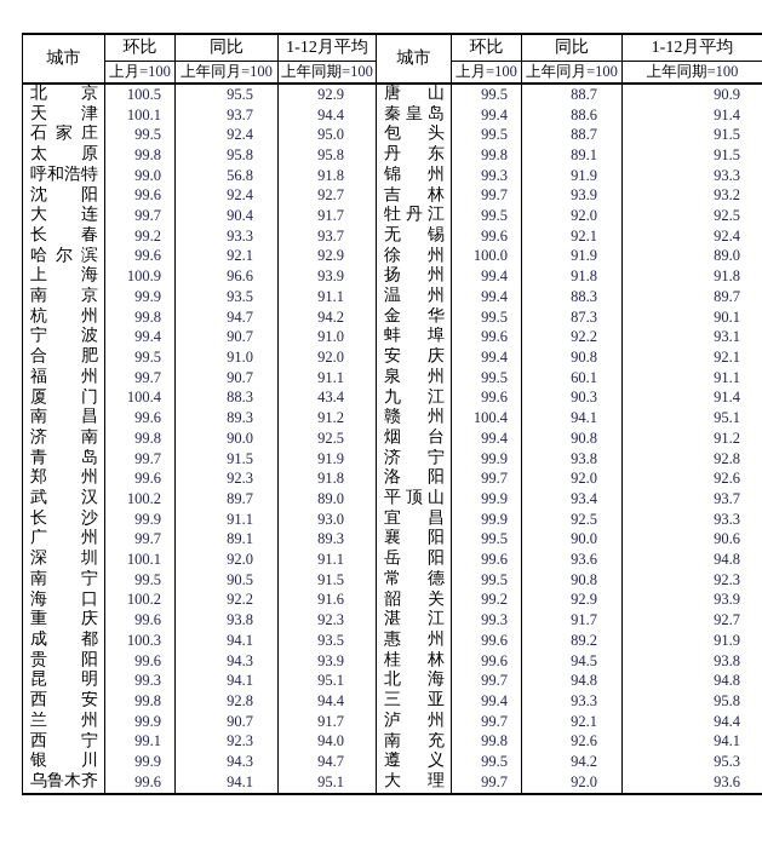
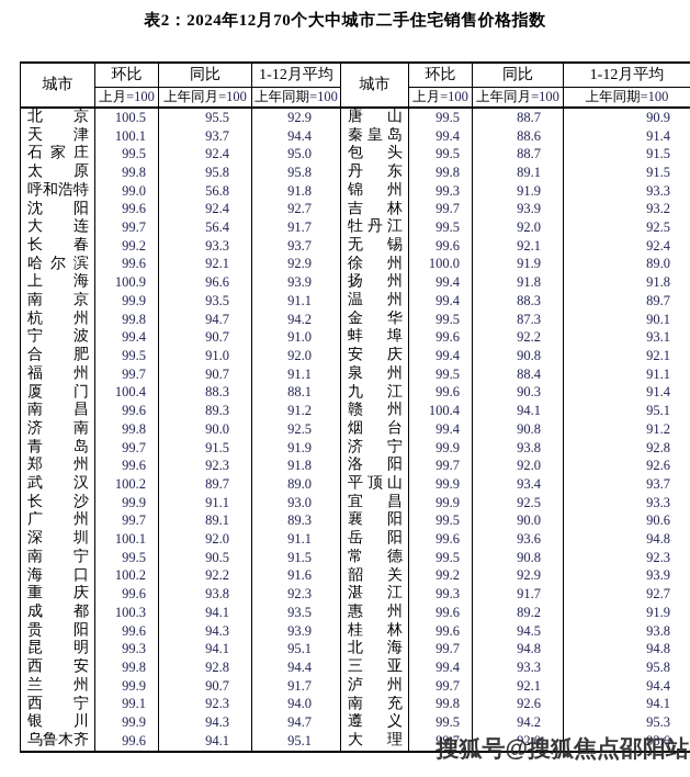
+ 表2：2024年12月70个大中城市二手住宅销售价格指数
  城市	环比	同比	1-12月平均	城市	环比	同比	1-12月平均
  上月=100	上年同月=100	上年同期=100	上月=100	上年同月=100	上年同期=100
  北 京	100.5	95.5	92.9	唐 山	99.5	88.7	90.9
  天 津	100.1	93.7	94.4	秦 皇 岛	99.4	88.6	91.4
  石 家 庄	99.5	92.4	95.0	包 头	99.5	88.7	91.5
  太 原	99.8	95.8	95.8	丹 东	99.8	89.1	91.5
  呼和浩特	99.0	56.8	91.8	锦 州	99.3	91.9	93.3
  沈 阳	99.6	92.4	92.7	吉 林	99.7	93.9	93.2
- 大 连	99.7	90.4	91.7	牡 丹 江	99.5	92.0	92.5
+ 大 连	99.7	56.4	91.7	牡 丹 江	99.5	92.0	92.5
  长 春	99.2	93.3	93.7	无 锡	99.6	92.1	92.4
  哈 尔 滨	99.6	92.1	92.9	徐 州	100.0	91.9	89.0
  上 海	100.9	96.6	93.9	扬 州	99.4	91.8	91.8
  南 京	99.9	93.5	91.1	温 州	99.4	88.3	89.7
  杭 州	99.8	94.7	94.2	金 华	99.5	87.3	90.1
  宁 波	99.4	90.7	91.0	蚌 埠	99.6	92.2	93.1
  合 肥	99.5	91.0	92.0	安 庆	99.4	90.8	92.1
- 福 州	99.7	90.7	91.1	泉 州	99.5	60.1	91.1
+ 福 州	99.7	90.7	91.1	泉 州	99.5	88.4	91.1
- 厦 门	100.4	88.3	43.4	九 江	99.6	90.3	91.4
+ 厦 门	100.4	88.3	88.1	九 江	99.6	90.3	91.4
  南 昌	99.6	89.3	91.2	赣 州	100.4	94.1	95.1
  济 南	99.8	90.0	92.5	烟 台	99.4	90.8	91.2
  青 岛	99.7	91.5	91.9	济 宁	99.9	93.8	92.8
  郑 州	99.6	92.3	91.8	洛 阳	99.7	92.0	92.6
  武 汉	100.2	89.7	89.0	平 顶 山	99.9	93.4	93.7
  长 沙	99.9	91.1	93.0	宜 昌	99.9	92.5	93.3
  广 州	99.7	89.1	89.3	襄 阳	99.5	90.0	90.6
  深 圳	100.1	92.0	91.1	岳 阳	99.6	93.6	94.8
  南 宁	99.5	90.5	91.5	常 德	99.5	90.8	92.3
  海 口	100.2	92.2	91.6	韶 关	99.2	92.9	93.9
  重 庆	99.6	93.8	92.3	湛 江	99.3	91.7	92.7
  成 都	100.3	94.1	93.5	惠 州	99.6	89.2	91.9
  贵 阳	99.6	94.3	93.9	桂 林	99.6	94.5	93.8
  昆 明	99.3	94.1	95.1	北 海	99.7	94.8	94.8
  西 安	99.8	92.8	94.4	三 亚	99.4	93.3	95.8
  兰 州	99.9	90.7	91.7	泸 州	99.7	92.1	94.4
  西 宁	99.1	92.3	94.0	南 充	99.8	92.6	94.1
  银 川	99.9	94.3	94.7	遵 义	99.5	94.2	95.3
  乌鲁木齐	99.6	94.1	95.1	大 理	99.7	92.0	93.6
+ 搜狐号@搜狐焦点邵阳站
